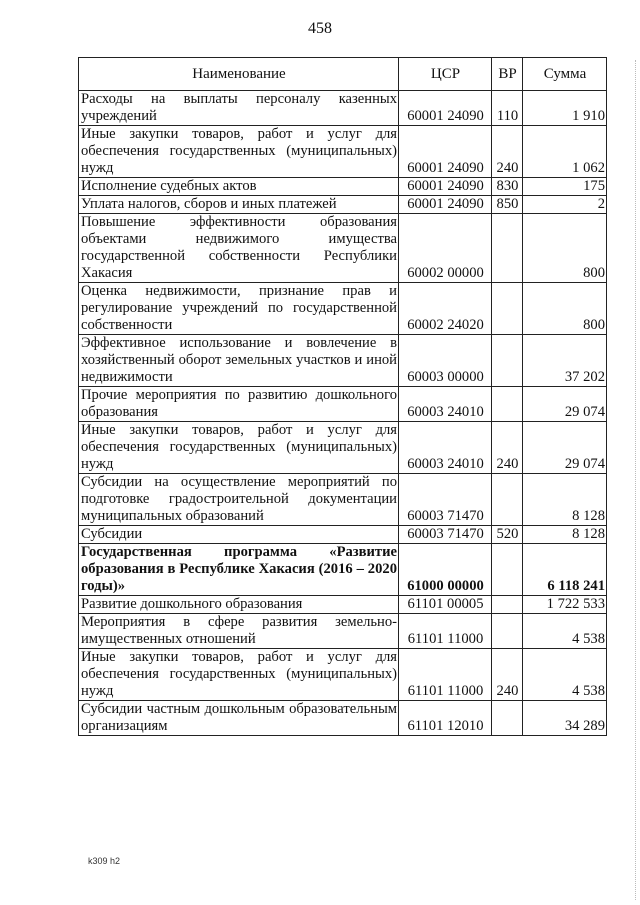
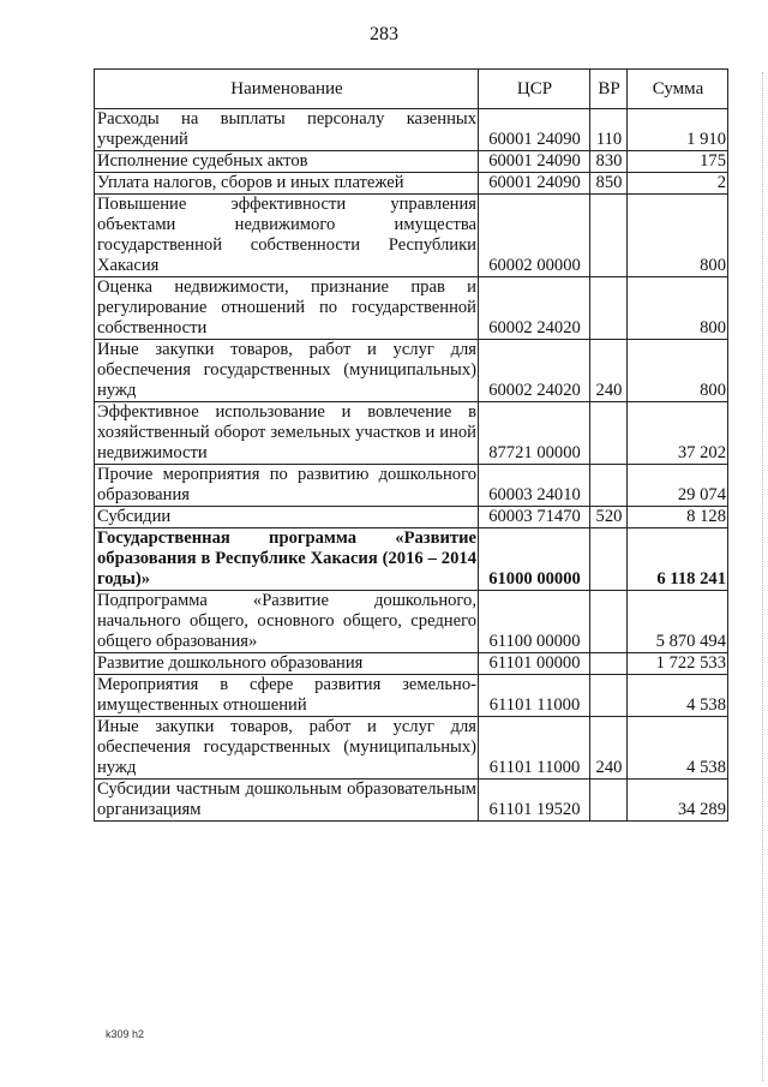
- 458
+ 283
  Наименование	ЦСР	ВР	Сумма
  Расходы на выплаты персоналу казенных учреждений	60001 24090	110	1 910
- Иные закупки товаров, работ и услуг для обеспечения государственных (муниципальных) нужд	60001 24090	240	1 062
  Исполнение судебных актов	60001 24090	830	175
  Уплата налогов, сборов и иных платежей	60001 24090	850	2
- Повышение эффективности образования объектами недвижимого имущества государственной собственности Республики Хакасия	60002 00000		800
+ Повышение эффективности управления объектами недвижимого имущества государственной собственности Республики Хакасия	60002 00000		800
- Оценка недвижимости, признание прав и регулирование учреждений по государственной собственности	60002 24020		800
+ Оценка недвижимости, признание прав и регулирование отношений по государственной собственности	60002 24020		800
+ Иные закупки товаров, работ и услуг для обеспечения государственных (муниципальных) нужд	60002 24020	240	800
- Эффективное использование и вовлечение в хозяйственный оборот земельных участков и иной недвижимости	60003 00000		37 202
+ Эффективное использование и вовлечение в хозяйственный оборот земельных участков и иной недвижимости	87721 00000		37 202
  Прочие мероприятия по развитию дошкольного образования	60003 24010		29 074
- Иные закупки товаров, работ и услуг для обеспечения государственных (муниципальных) нужд	60003 24010	240	29 074
- Субсидии на осуществление мероприятий по подготовке градостроительной документации муниципальных образований	60003 71470		8 128
  Субсидии	60003 71470	520	8 128
- Государственная программа «Развитие образования в Республике Хакасия (2016 – 2020 годы)»	61000 00000		6 118 241
+ Государственная программа «Развитие образования в Республике Хакасия (2016 – 2014 годы)»	61000 00000		6 118 241
+ Подпрограмма «Развитие дошкольного, начального общего, основного общего, среднего общего образования»	61100 00000		5 870 494
- Развитие дошкольного образования	61101 00005		1 722 533
+ Развитие дошкольного образования	61101 00000		1 722 533
  Мероприятия в сфере развития земельно-имущественных отношений	61101 11000		4 538
  Иные закупки товаров, работ и услуг для обеспечения государственных (муниципальных) нужд	61101 11000	240	4 538
- Субсидии частным дошкольным образовательным организациям	61101 12010		34 289
+ Субсидии частным дошкольным образовательным организациям	61101 19520		34 289
  k309 h2
